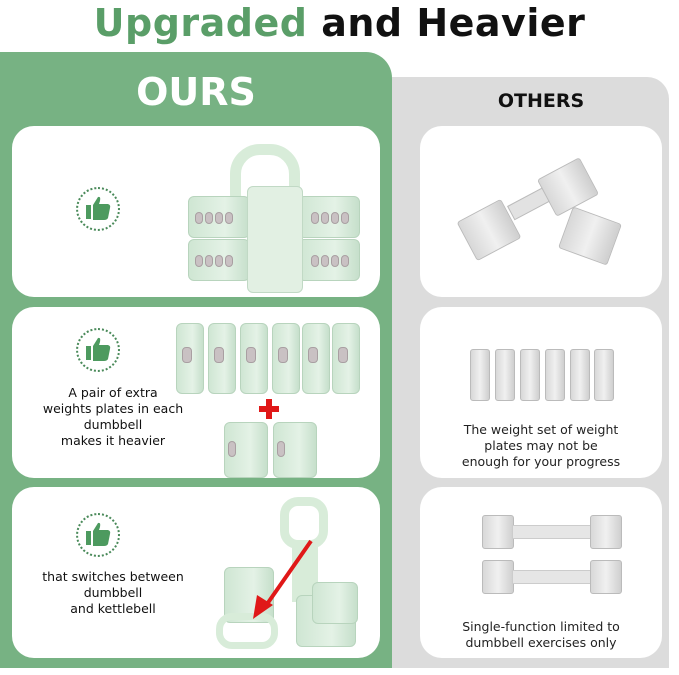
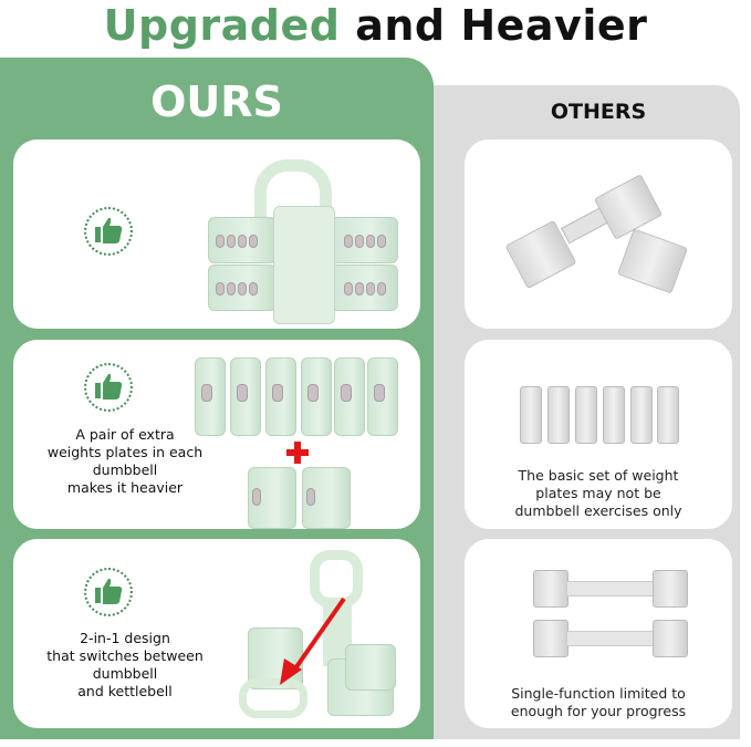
  Upgraded and Heavier
  OURS
  OTHERS
  A pair of extra
  weights plates in each
  dumbbell
  makes it heavier
+ 2-in-1 design
  that switches between
  dumbbell
  and kettlebell
- The weight set of weight
+ The basic set of weight
  plates may not be
- enough for your progress
+ dumbbell exercises only
  Single-function limited to
- dumbbell exercises only
+ enough for your progress
